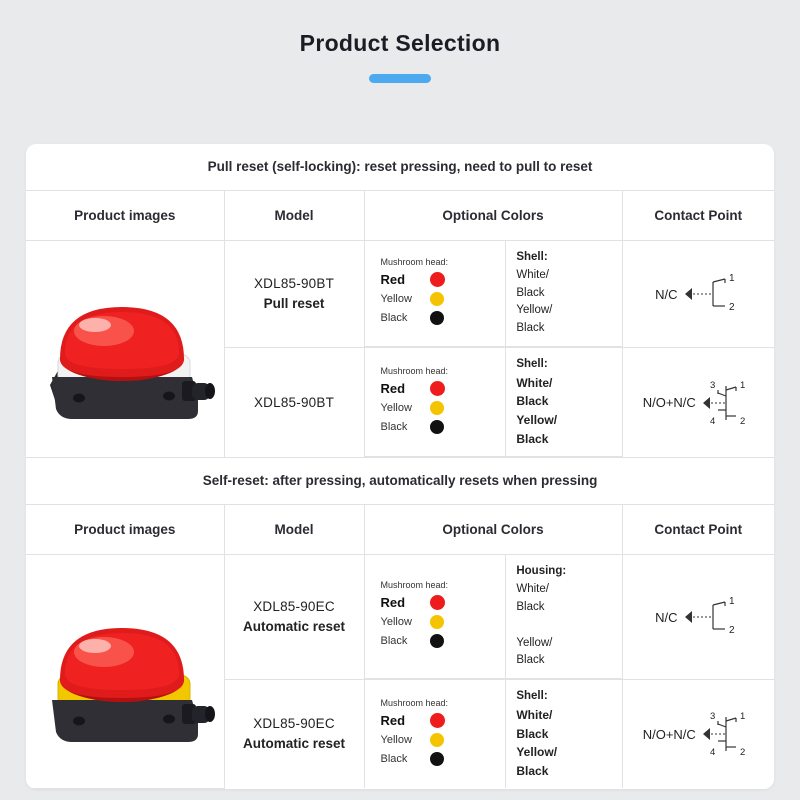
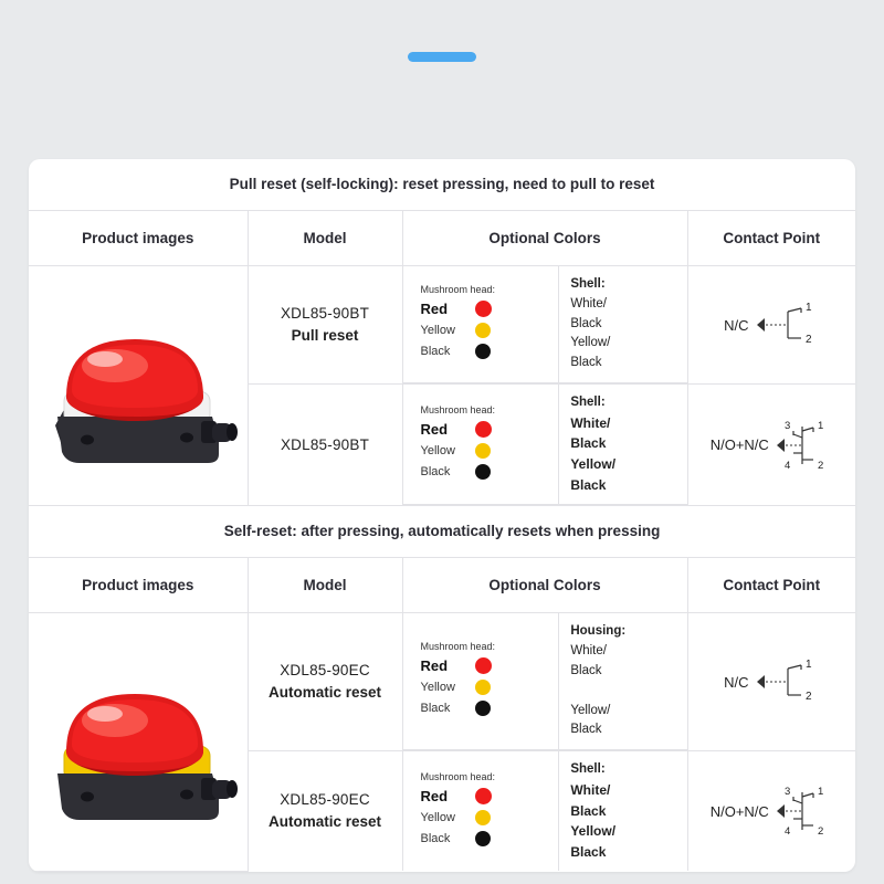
- Product Selection
  Pull reset (self-locking): reset pressing, need to pull to reset
  Product images	Model	Optional Colors	Contact Point
  	XDL85-90BT Pull reset
  Mushroom head: Red Yellow Black	Shell: White/ Black Yellow/ Black
  			N/C 1 2
  XDL85-90BT
  Mushroom head: Red Yellow Black	Shell: White/ Black Yellow/ Black
  		N/O+N/C 3 4 1 2
  Self-reset: after pressing, automatically resets when pressing
  Product images	Model	Optional Colors	Contact Point
  	XDL85-90EC Automatic reset
  Mushroom head: Red Yellow Black	Housing: White/ Black Yellow/ Black
  			N/C 1 2
  XDL85-90EC Automatic reset
  Mushroom head: Red Yellow Black	Shell: White/ Black Yellow/ Black
  		N/O+N/C 3 4 1 2
